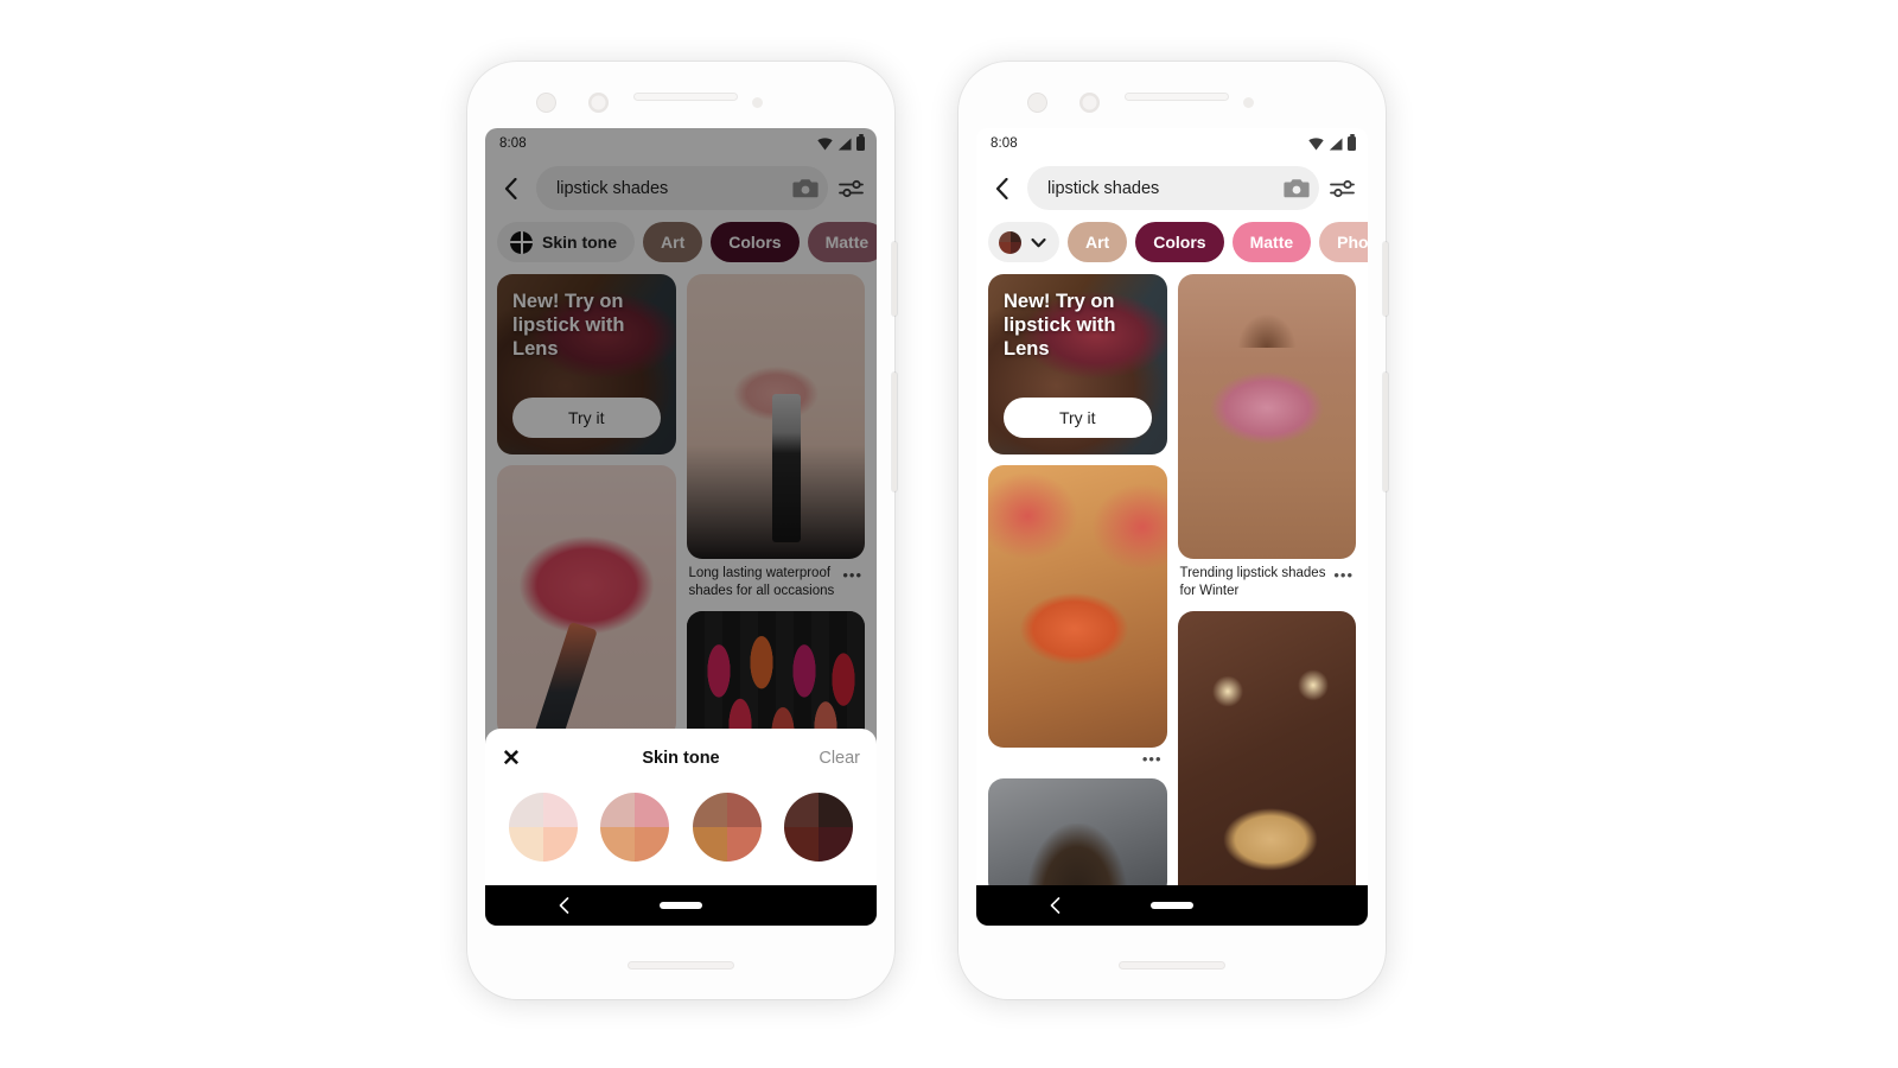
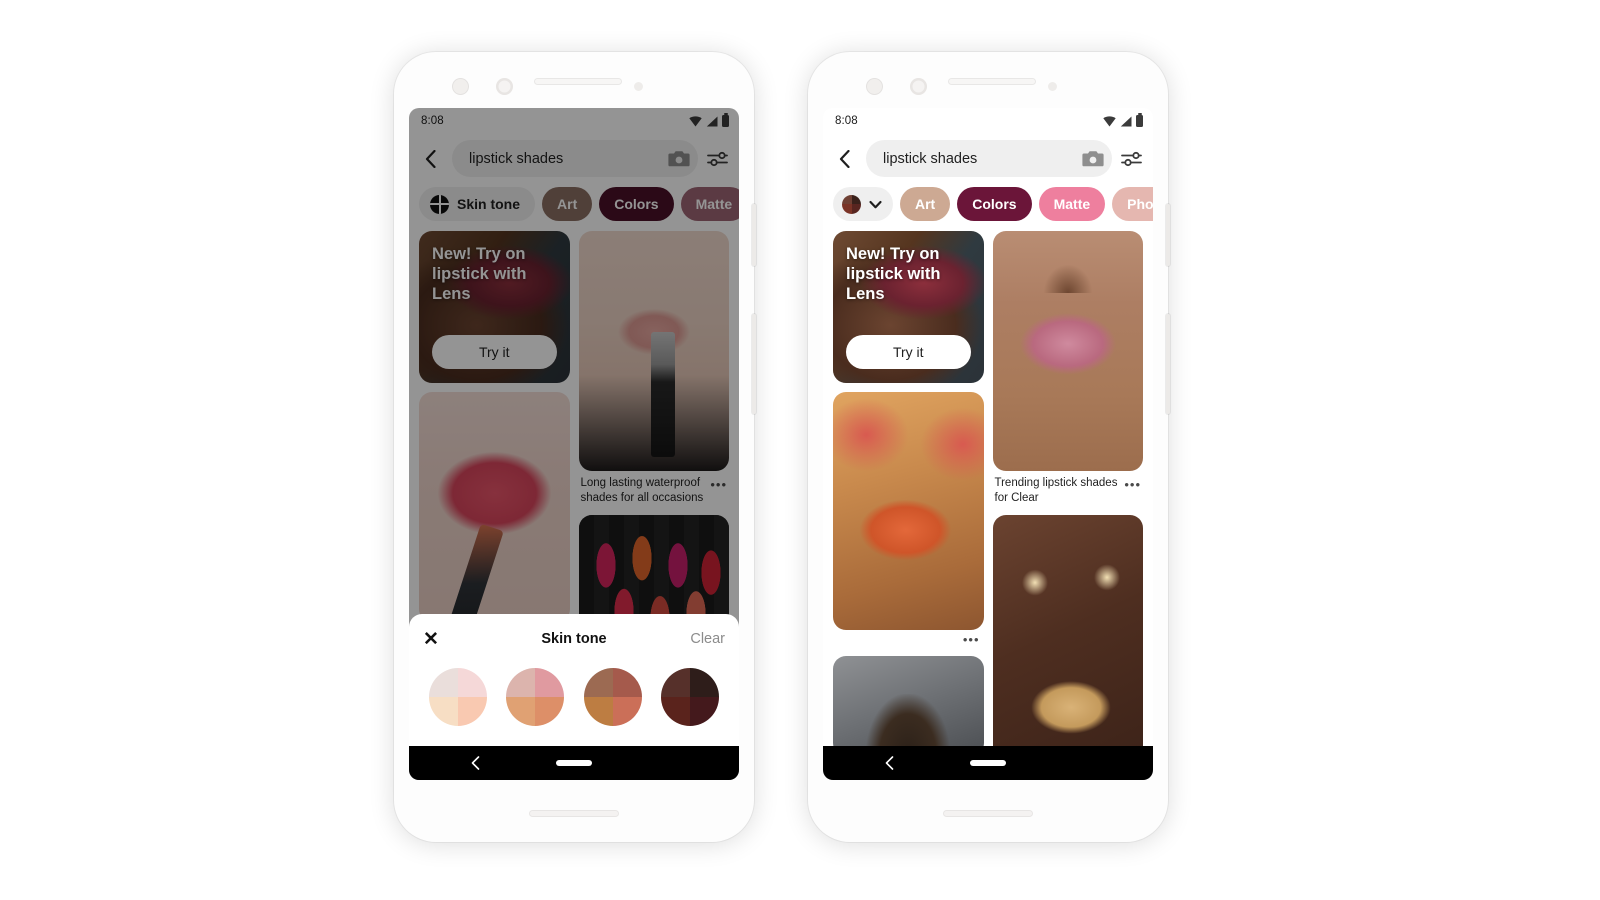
  8:08
  lipstick shades
  Skin tone
  Art
  Colors
  Matte
  New! Try on lipstick with Lens
  Try it
  Long lasting waterproof shades for all occasions
  •••
  ✕
  Skin tone
  Clear
  8:08
  lipstick shades
  Art
  Colors
  Matte
  New! Try on lipstick with Lens
  Try it
  •••
- Trending lipstick shades for Winter
+ Trending lipstick shades for Clear
  •••
